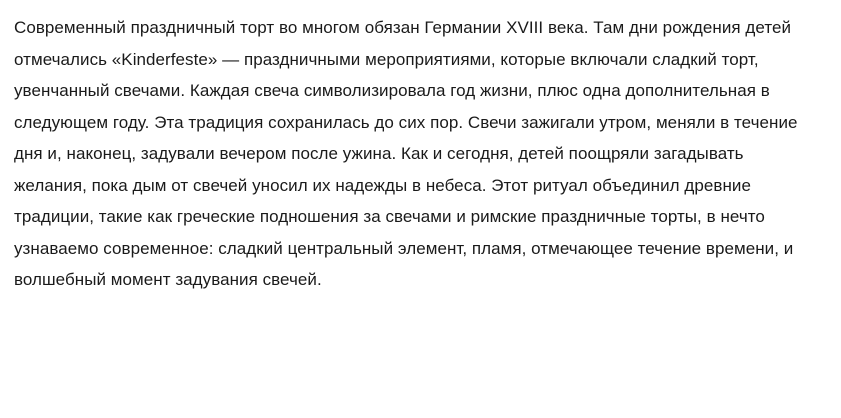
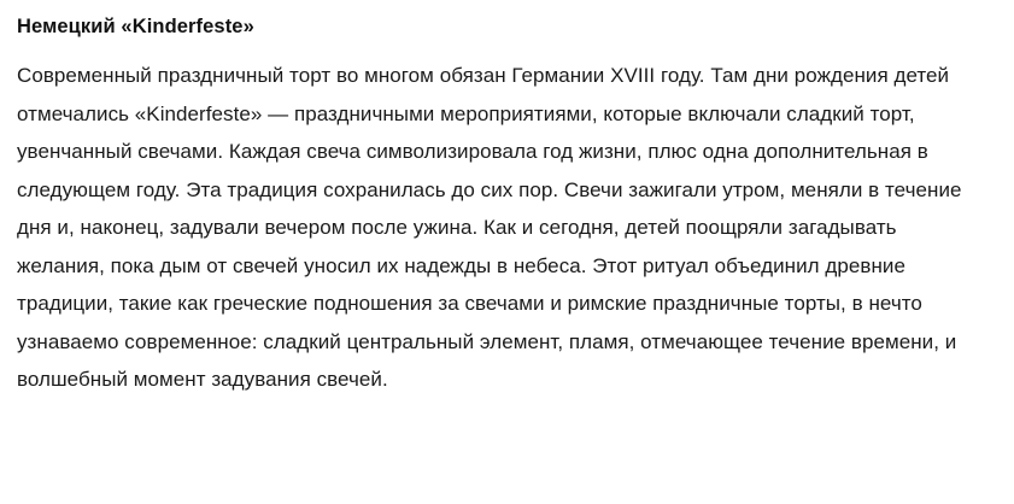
+ Немецкий «Kinderfeste»
- Современный праздничный торт во многом обязан Германии XVIII века. Там дни рождения детей отмечались «Kinderfeste» — праздничными мероприятиями, которые включали сладкий торт, увенчанный свечами. Каждая свеча символизировала год жизни, плюс одна дополнительная в следующем году. Эта традиция сохранилась до сих пор. Свечи зажигали утром, меняли в течение дня и, наконец, задували вечером после ужина. Как и сегодня, детей поощряли загадывать желания, пока дым от свечей уносил их надежды в небеса. Этот ритуал объединил древние традиции, такие как греческие подношения за свечами и римские праздничные торты, в нечто узнаваемо современное: сладкий центральный элемент, пламя, отмечающее течение времени, и волшебный момент задувания свечей.
+ Современный праздничный торт во многом обязан Германии XVIII году. Там дни рождения детей отмечались «Kinderfeste» — праздничными мероприятиями, которые включали сладкий торт, увенчанный свечами. Каждая свеча символизировала год жизни, плюс одна дополнительная в следующем году. Эта традиция сохранилась до сих пор. Свечи зажигали утром, меняли в течение дня и, наконец, задували вечером после ужина. Как и сегодня, детей поощряли загадывать желания, пока дым от свечей уносил их надежды в небеса. Этот ритуал объединил древние традиции, такие как греческие подношения за свечами и римские праздничные торты, в нечто узнаваемо современное: сладкий центральный элемент, пламя, отмечающее течение времени, и волшебный момент задувания свечей.
